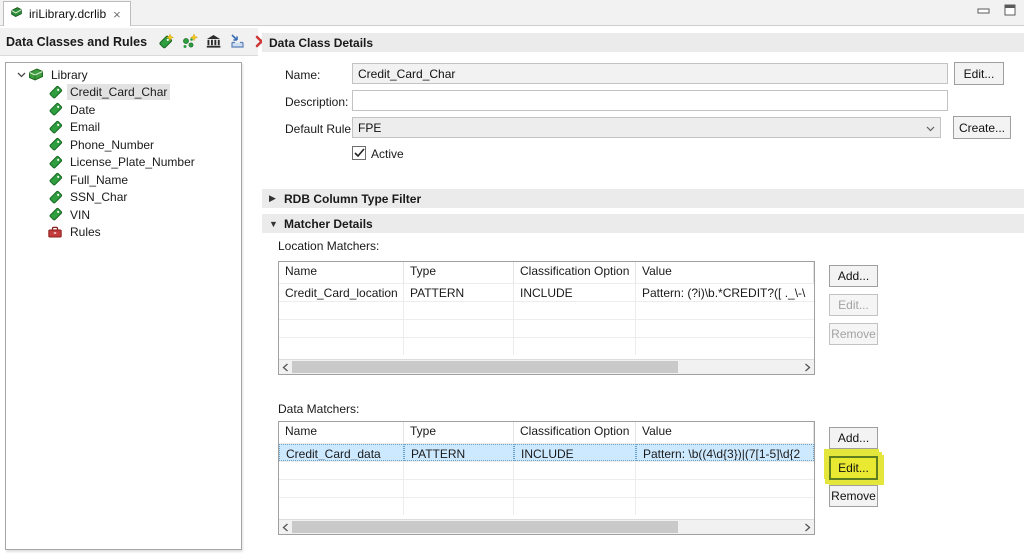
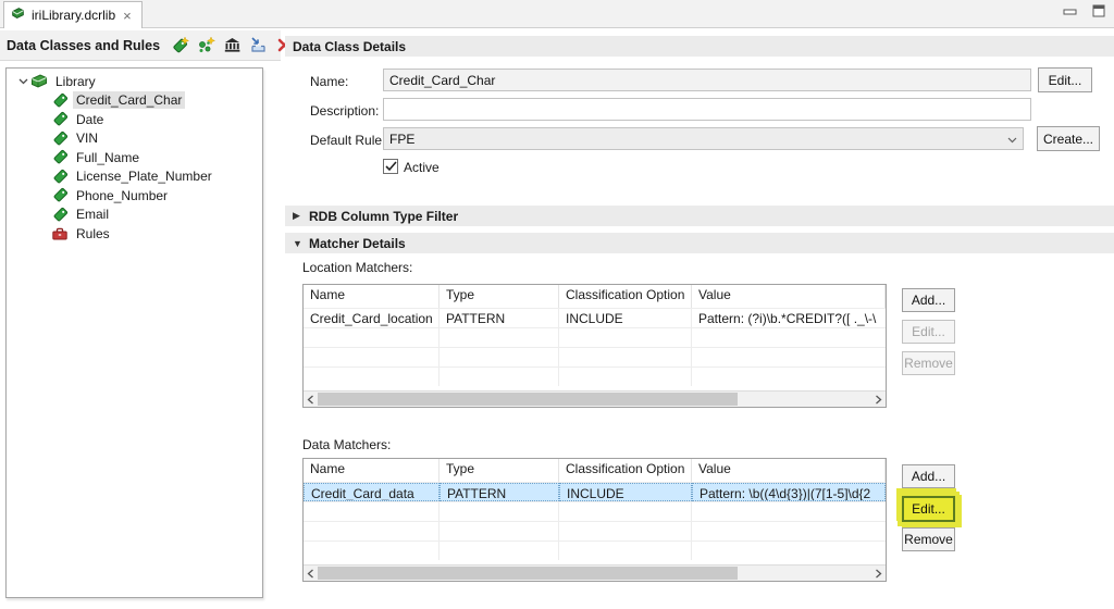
  iriLibrary.dcrlib
  ×
  Data Classes and Rules
  Library
  Credit_Card_Char
  Date
- Email
+ VIN
- Phone_Number
+ Full_Name
  License_Plate_Number
- Full_Name
+ Phone_Number
- SSN_Char
- VIN
+ Email
  Rules
  Data Class Details
  Name:
  Credit_Card_Char
  Edit...
  Description:
  Default Rule
  FPE
  Create...
  Active
  ▶
  RDB Column Type Filter
  ▼
  Matcher Details
  Location Matchers:
  Name
  Type
  Classification Option
  Value
  Credit_Card_location
  PATTERN
  INCLUDE
  Pattern: (?i)\b.*CREDIT?([ ._\-\
  Add...
  Edit...
  Remove
  Data Matchers:
  Name
  Type
  Classification Option
  Value
  Credit_Card_data
  PATTERN
  INCLUDE
  Pattern: \b((4\d{3})|(7[1-5]\d{2
  Add...
  Edit...
  Remove
